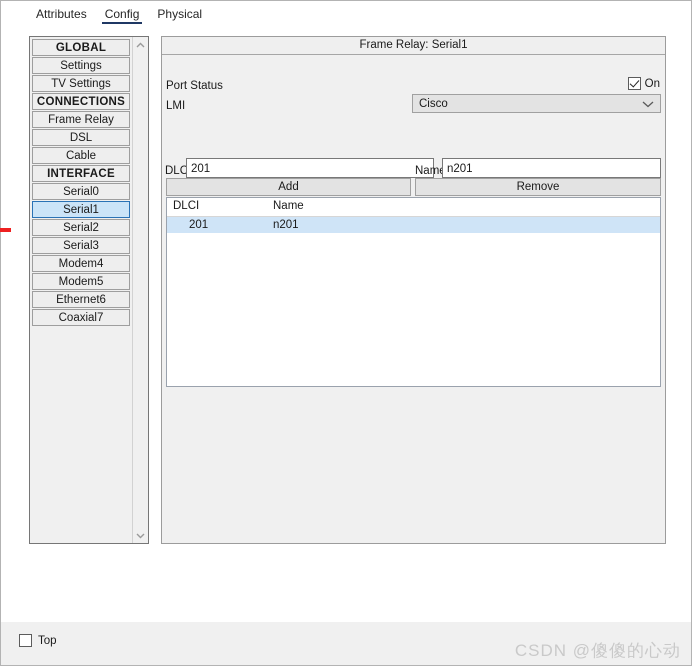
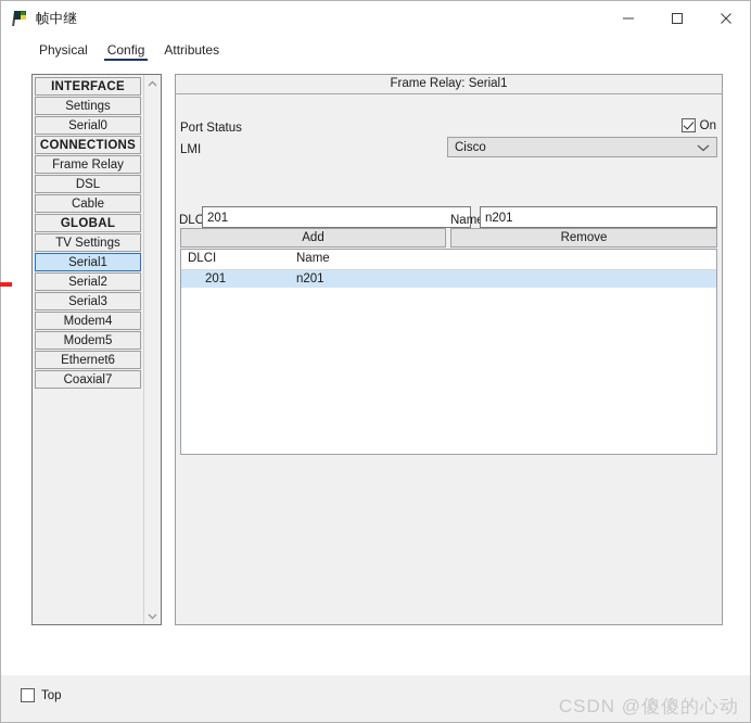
+ 帧中继
- Attributes
+ Physical
  Config
- Physical
+ Attributes
- GLOBAL
+ INTERFACE
  Settings
- TV Settings
+ Serial0
  CONNECTIONS
  Frame Relay
  DSL
  Cable
- INTERFACE
+ GLOBAL
- Serial0
+ TV Settings
  Serial1
  Serial2
  Serial3
  Modem4
  Modem5
  Ethernet6
  Coaxial7
  Frame Relay: Serial1
  Port Status
  On
  LMI
  Cisco
  DLC
  201
  Nam
  n201
  Add
  Remove
  DLCI
  Name
  201
  n201
  Top
  CSDN @傻傻的心动
